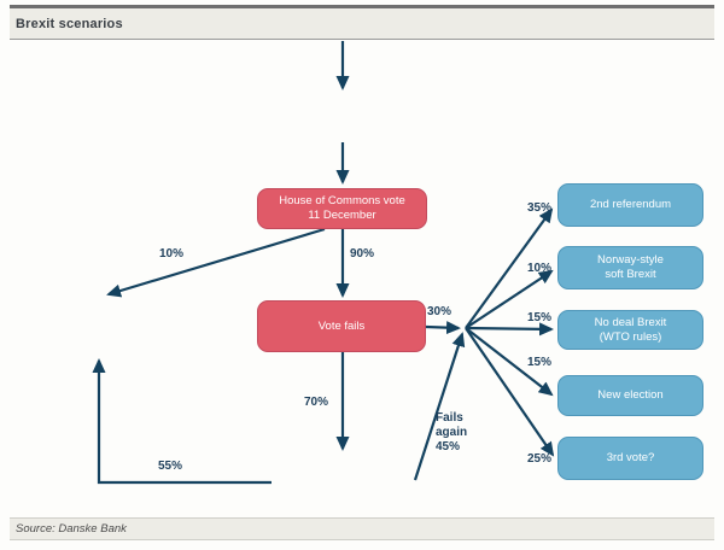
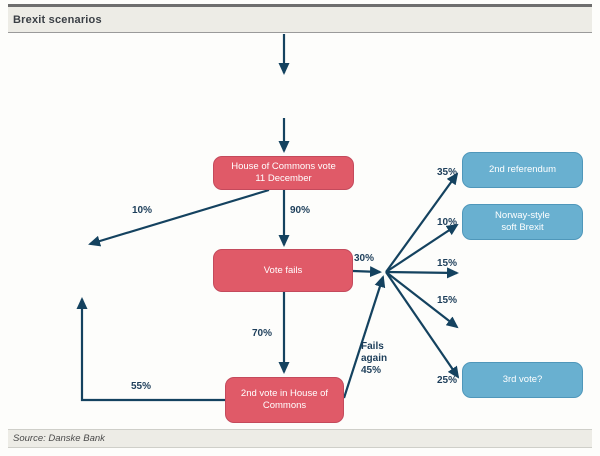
  Brexit scenarios
  House of Commons vote
  11 December
  Vote fails
+ 2nd vote in House of
+ Commons
  2nd referendum
  Norway-style
  soft Brexit
- No deal Brexit
- (WTO rules)
- New election
  3rd vote?
  10%
  90%
  30%
  70%
  55%
  Fails
  again
  45%
  35%
  10%
  15%
  15%
  25%
  Source: Danske Bank
